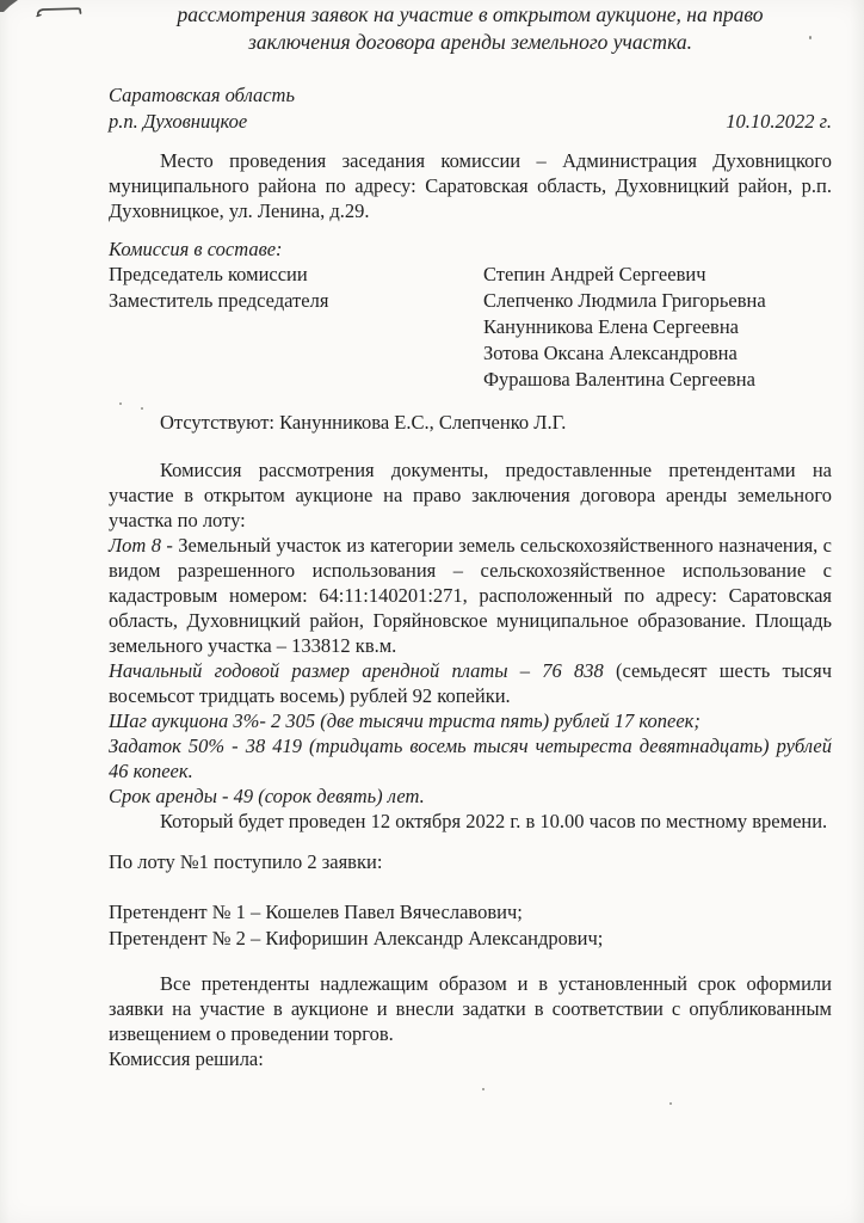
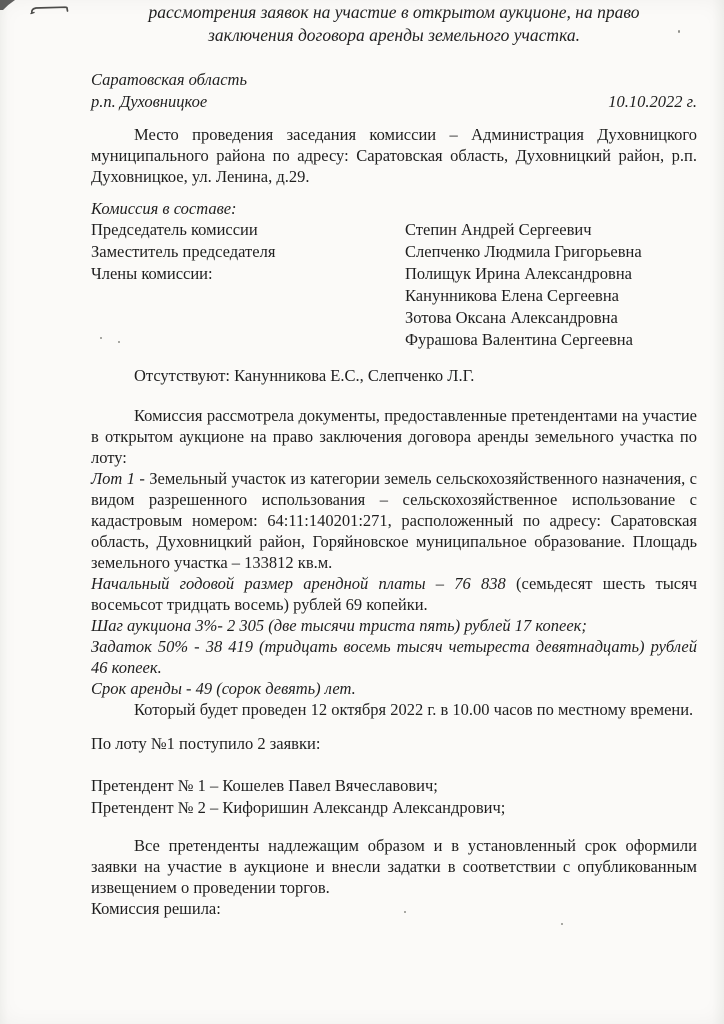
  рассмотрения заявок на участие в открытом аукционе, на право заключения договора аренды земельного участка.
  Саратовская область
  р.п. Духовницкое
  10.10.2022 г.
  Место проведения заседания комиссии – Администрация Духовницкого муниципального района по адресу: Саратовская область, Духовницкий район, р.п. Духовницкое, ул. Ленина, д.29.
  Комиссия в составе:
  Председатель комиссии
  Степин Андрей Сергеевич
  Заместитель председателя
  Слепченко Людмила Григорьевна
+ Члены комиссии:
+ Полищук Ирина Александровна
  Канунникова Елена Сергеевна
  Зотова Оксана Александровна
  Фурашова Валентина Сергеевна
  Отсутствуют: Канунникова Е.С., Слепченко Л.Г.
- Комиссия рассмотрения документы, предоставленные претендентами на участие в открытом аукционе на право заключения договора аренды земельного участка по лоту:
+ Комиссия рассмотрела документы, предоставленные претендентами на участие в открытом аукционе на право заключения договора аренды земельного участка по лоту:
- Лот 8 - Земельный участок из категории земель сельскохозяйственного назначения, с видом разрешенного использования – сельскохозяйственное использование с кадастровым номером: 64:11:140201:271, расположенный по адресу: Саратовская область, Духовницкий район, Горяйновское муниципальное образование. Площадь земельного участка – 133812 кв.м.
+ Лот 1 - Земельный участок из категории земель сельскохозяйственного назначения, с видом разрешенного использования – сельскохозяйственное использование с кадастровым номером: 64:11:140201:271, расположенный по адресу: Саратовская область, Духовницкий район, Горяйновское муниципальное образование. Площадь земельного участка – 133812 кв.м.
- Начальный годовой размер арендной платы – 76 838 (семьдесят шесть тысяч восемьсот тридцать восемь) рублей 92 копейки.
+ Начальный годовой размер арендной платы – 76 838 (семьдесят шесть тысяч восемьсот тридцать восемь) рублей 69 копейки.
  Шаг аукциона 3%- 2 305 (две тысячи триста пять) рублей 17 копеек;
  Задаток 50% - 38 419 (тридцать восемь тысяч четыреста девятнадцать) рублей 46 копеек.
  Срок аренды - 49 (сорок девять) лет.
  Который будет проведен 12 октября 2022 г. в 10.00 часов по местному времени.
  По лоту №1 поступило 2 заявки:
  Претендент № 1 – Кошелев Павел Вячеславович;
  Претендент № 2 – Кифоришин Александр Александрович;
  Все претенденты надлежащим образом и в установленный срок оформили заявки на участие в аукционе и внесли задатки в соответствии с опубликованным извещением о проведении торгов.
  Комиссия решила:
